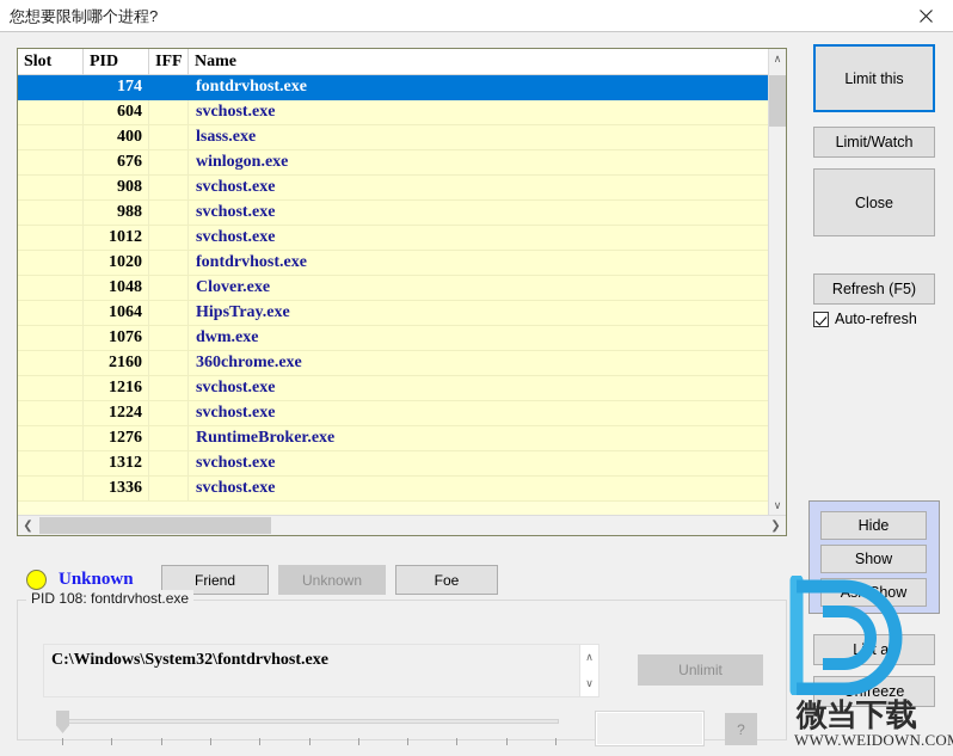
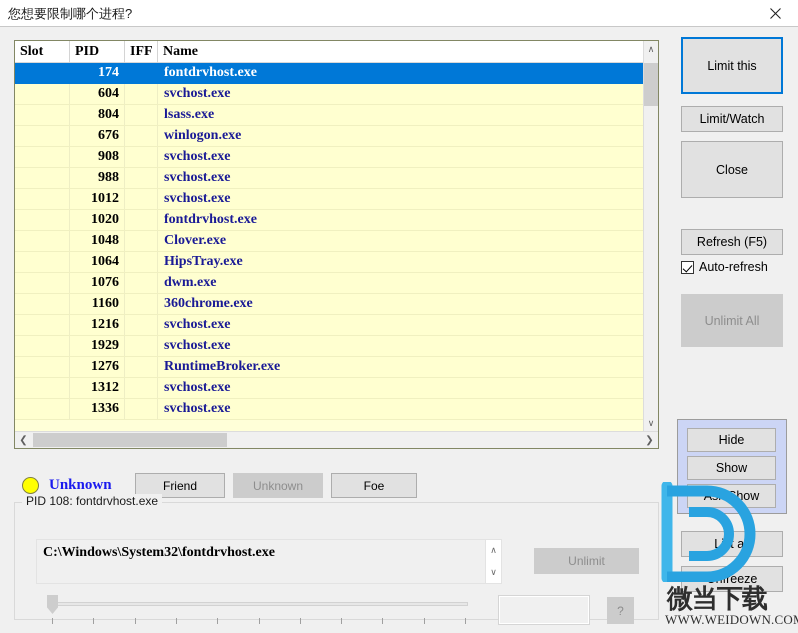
  您想要限制哪个进程?
  Slot
  PID
  IFF
  Name
  174
  fontdrvhost.exe
  604
  svchost.exe
- 400
+ 804
  lsass.exe
  676
  winlogon.exe
  908
  svchost.exe
  988
  svchost.exe
  1012
  svchost.exe
  1020
  fontdrvhost.exe
  1048
  Clover.exe
  1064
  HipsTray.exe
  1076
  dwm.exe
- 2160
+ 1160
  360chrome.exe
  1216
  svchost.exe
- 1224
+ 1929
  svchost.exe
  1276
  RuntimeBroker.exe
  1312
  svchost.exe
  1336
  svchost.exe
  ∧
  ∨
  ❮
  ❯
  Unknown
  Friend
  Unknown
  Foe
  PID 108: fontdrvhost.exe
  C:\Windows\System32\fontdrvhost.exe
  ∧
  ∨
  Unlimit
  ?
  Limit this
  Limit/Watch
  Close
  Refresh (F5)
  Auto-refresh
+ Unlimit All
  Hide
  Show
  微当下载
  WWW.WEIDOWN.CO
